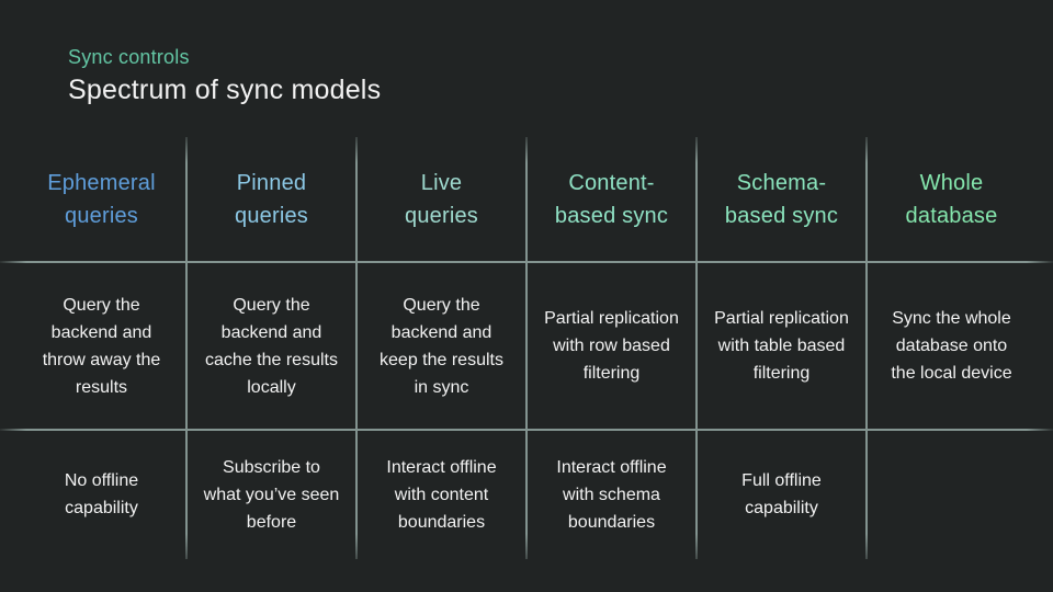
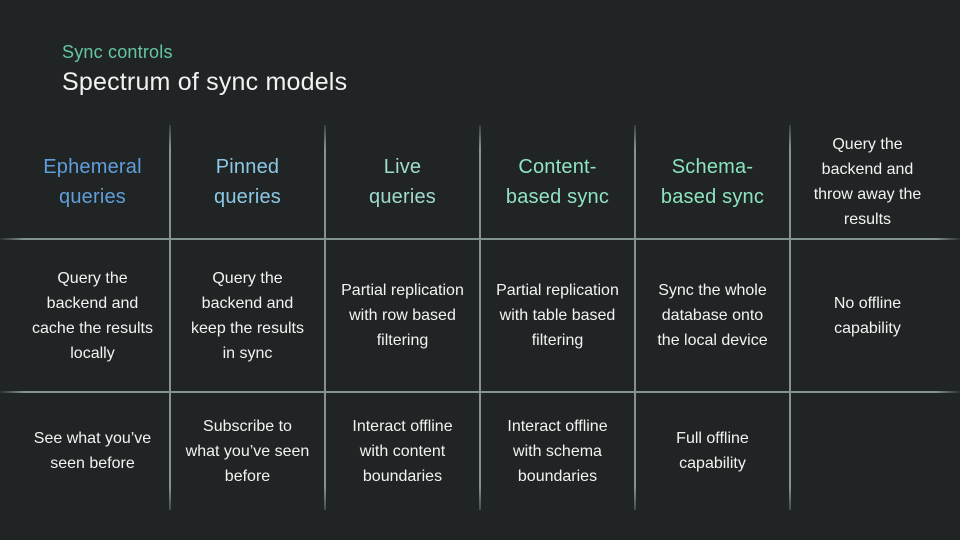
  Sync controls
  Spectrum of sync models
  Ephemeral
  queries
  Pinned
  queries
  Live
  queries
  Content-
  based sync
  Schema-
  based sync
- Whole
- database
  Query the
  backend and
  throw away the
  results
  Query the
  backend and
  cache the results
  locally
  Query the
  backend and
  keep the results
  in sync
  Partial replication
  with row based
  filtering
  Partial replication
  with table based
  filtering
  Sync the whole
  database onto
  the local device
  No offline
  capability
+ See what you’ve
+ seen before
  Subscribe to
  what you’ve seen
  before
  Interact offline
  with content
  boundaries
  Interact offline
  with schema
  boundaries
  Full offline
  capability
